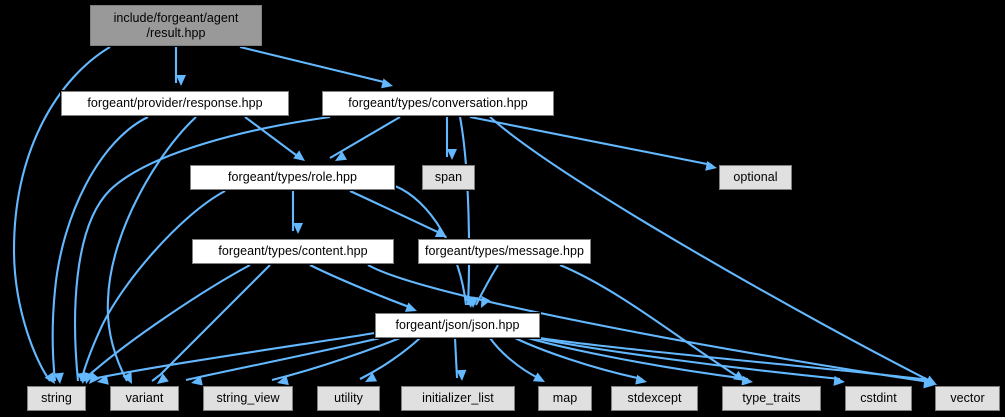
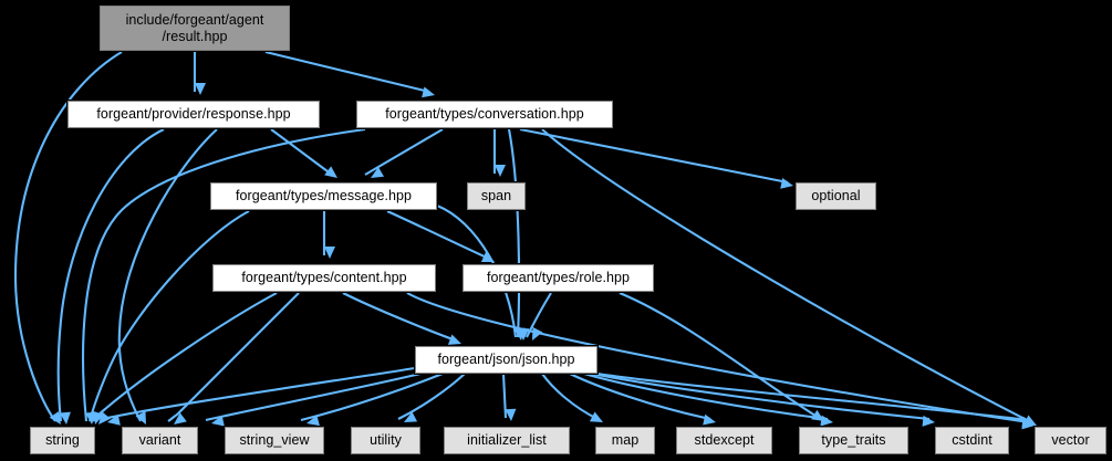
  include/forgeant/agent
  /result.hpp
  forgeant/provider/response.hpp
  forgeant/types/conversation.hpp
- forgeant/types/role.hpp
+ forgeant/types/message.hpp
  span
  optional
  forgeant/types/content.hpp
- forgeant/types/message.hpp
+ forgeant/types/role.hpp
  forgeant/json/json.hpp
  string
  variant
  string_view
  utility
  initializer_list
  map
  stdexcept
  type_traits
  cstdint
  vector
